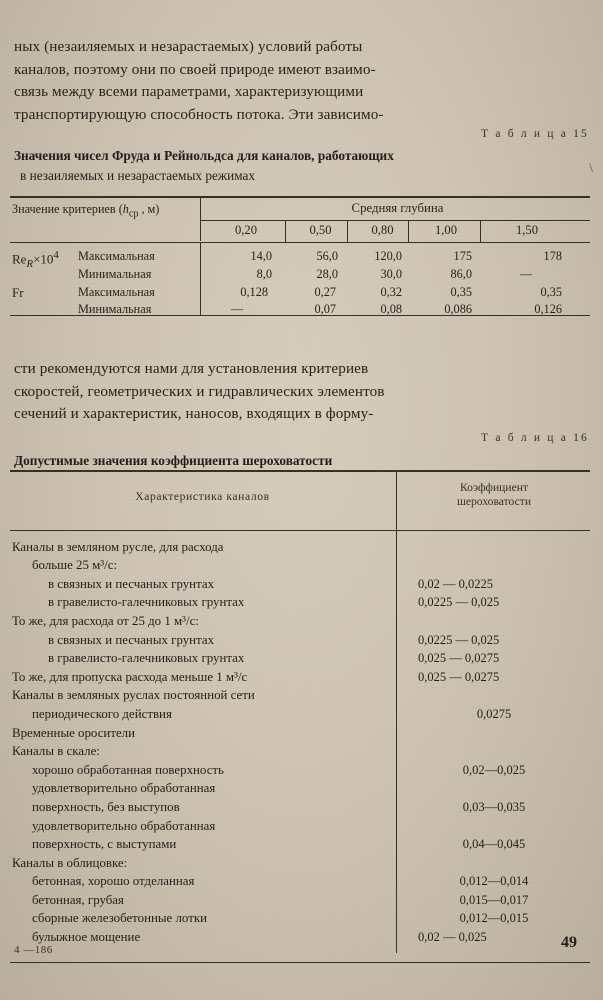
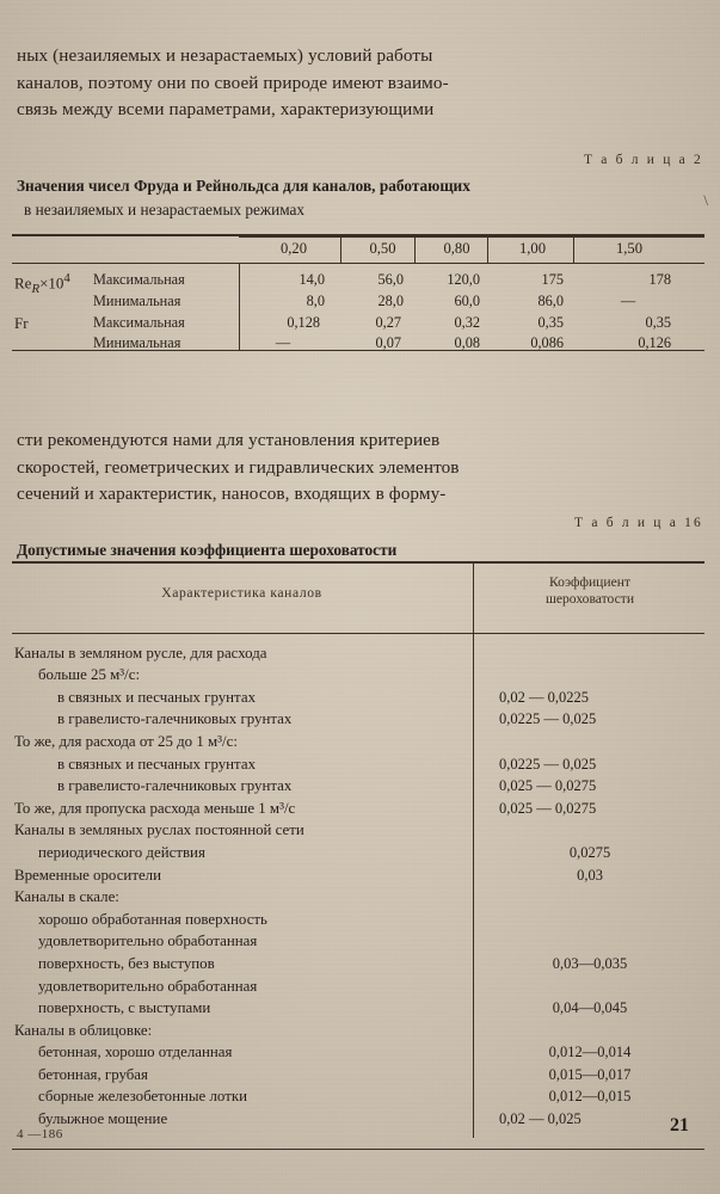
  ных (незаиляемых и незарастаемых) условий работы
  каналов, поэтому они по своей природе имеют взаимо-
  связь между всеми параметрами, характеризующими
- транспортирующую способность потока. Эти зависимо-
- Т а б л и ц а 15
+ Т а б л и ц а 2
  Значения чисел Фруда и Рейнольдса для каналов, работающих
  в незаиляемых и незарастаемых режимах
  \
- Значение критериев (hср , м)
- Средняя глубина
  0,20
  0,50
  0,80
  1,00
  1,50
  ReR×104
  Fr
  Максимальная
  Минимальная
  Максимальная
  Минимальная
  14,0
  56,0
  120,0
  175
  178
  8,0
  28,0
- 30,0
+ 60,0
  86,0
  —
  0,128
  0,27
  0,32
  0,35
  0,35
  —
  0,07
  0,08
  0,086
  0,126
  сти рекомендуются нами для установления критериев
  скоростей, геометрических и гидравлических элементов
  сечений и характеристик, наносов, входящих в форму-
  Т а б л и ц а 16
  Допустимые значения коэффициента шероховатости
  Характеристика каналов
  Коэффициент
  шероховатости
  Каналы в земляном русле, для расхода
  больше 25 м³/с:
  в связных и песчаных грунтах
  0,02 — 0,0225
  в гравелисто-галечниковых грунтах
  0,0225 — 0,025
  То же, для расхода от 25 до 1 м³/с:
  в связных и песчаных грунтах
  0,0225 — 0,025
  в гравелисто-галечниковых грунтах
  0,025 — 0,0275
  То же, для пропуска расхода меньше 1 м³/с
  0,025 — 0,0275
  Каналы в земляных руслах постоянной сети
  периодического действия
  0,0275
  Временные оросители
+ 0,03
  Каналы в скале:
  хорошо обработанная поверхность
- 0,02—0,025
  удовлетворительно обработанная
  поверхность, без выступов
  0,03—0,035
  удовлетворительно обработанная
  поверхность, с выступами
  0,04—0,045
  Каналы в облицовке:
  бетонная, хорошо отделанная
  0,012—0,014
  бетонная, грубая
  0,015—0,017
  сборные железобетонные лотки
  0,012—0,015
  булыжное мощение
  0,02 — 0,025
  4 —186
- 49
+ 21
